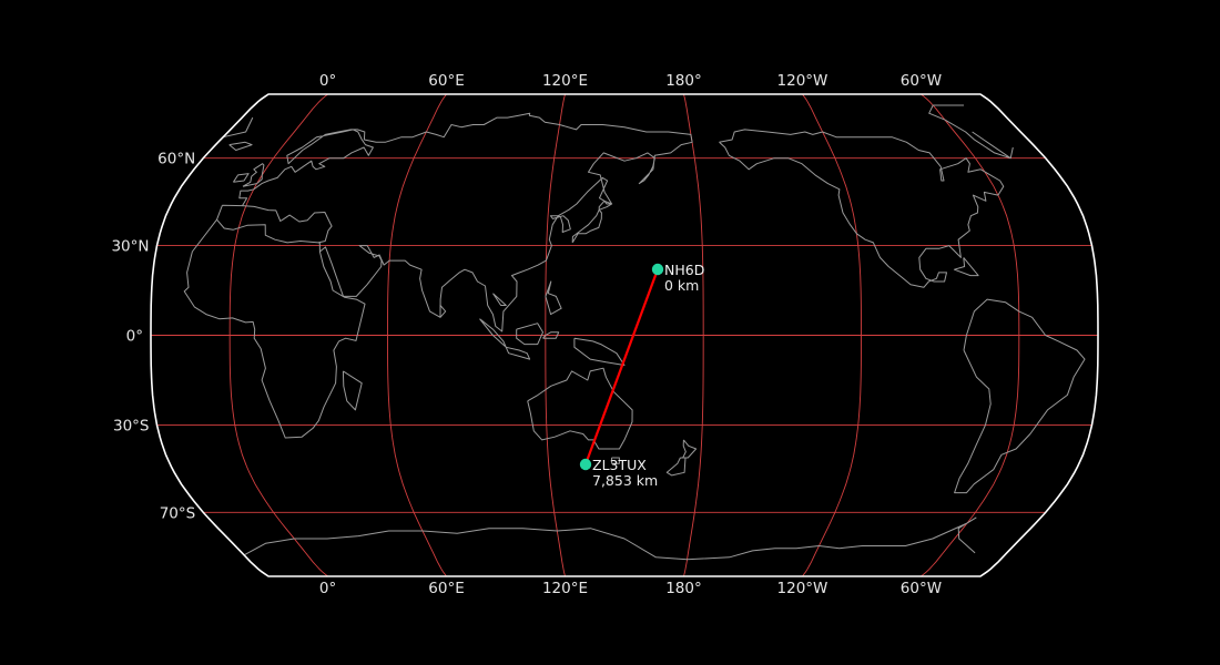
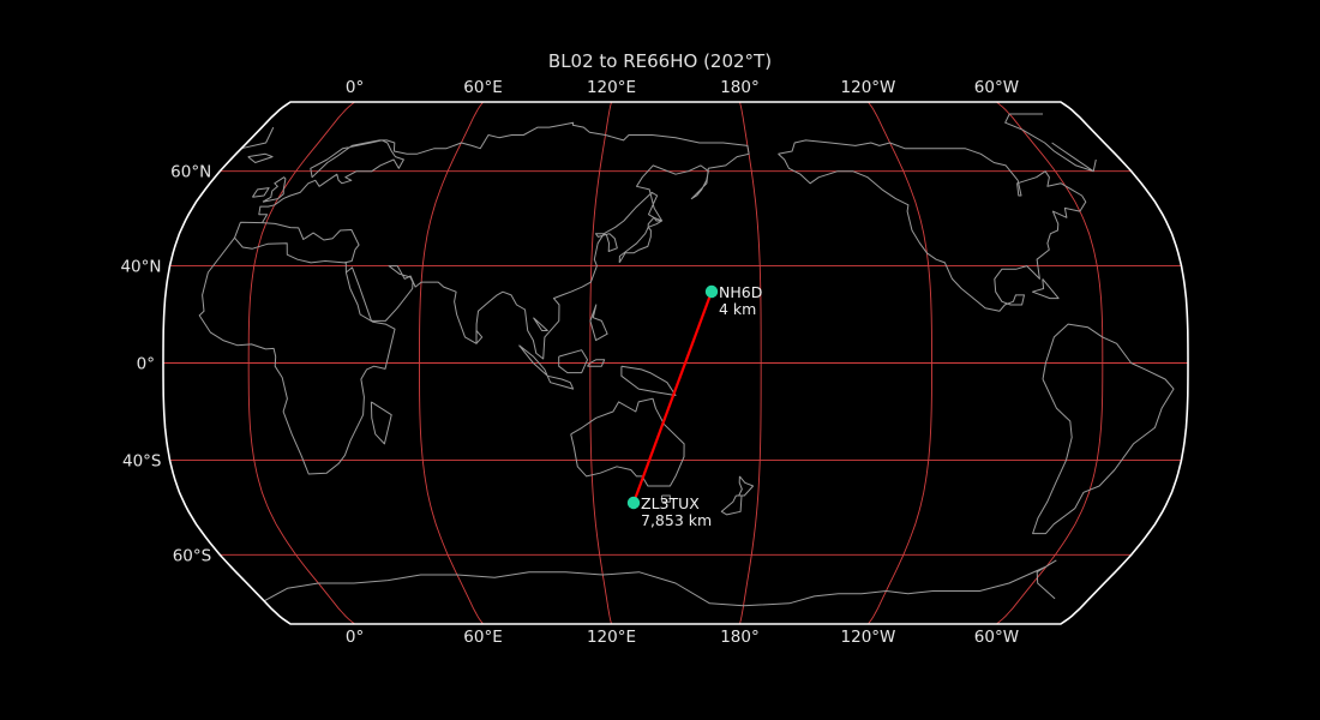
+ BL02 to RE66HO (202°T)
  NH6D
- 0 km
+ 4 km
  ZL3TUX
  7,853 km
  60°E
  120°E
  180°
  120°W
  60°W
  0°
  60°E
  120°E
  180°
  120°W
  60°W
  0°
  60°N
- 30°N
+ 40°N
  0°
- 30°S
+ 40°S
- 70°S
+ 60°S
